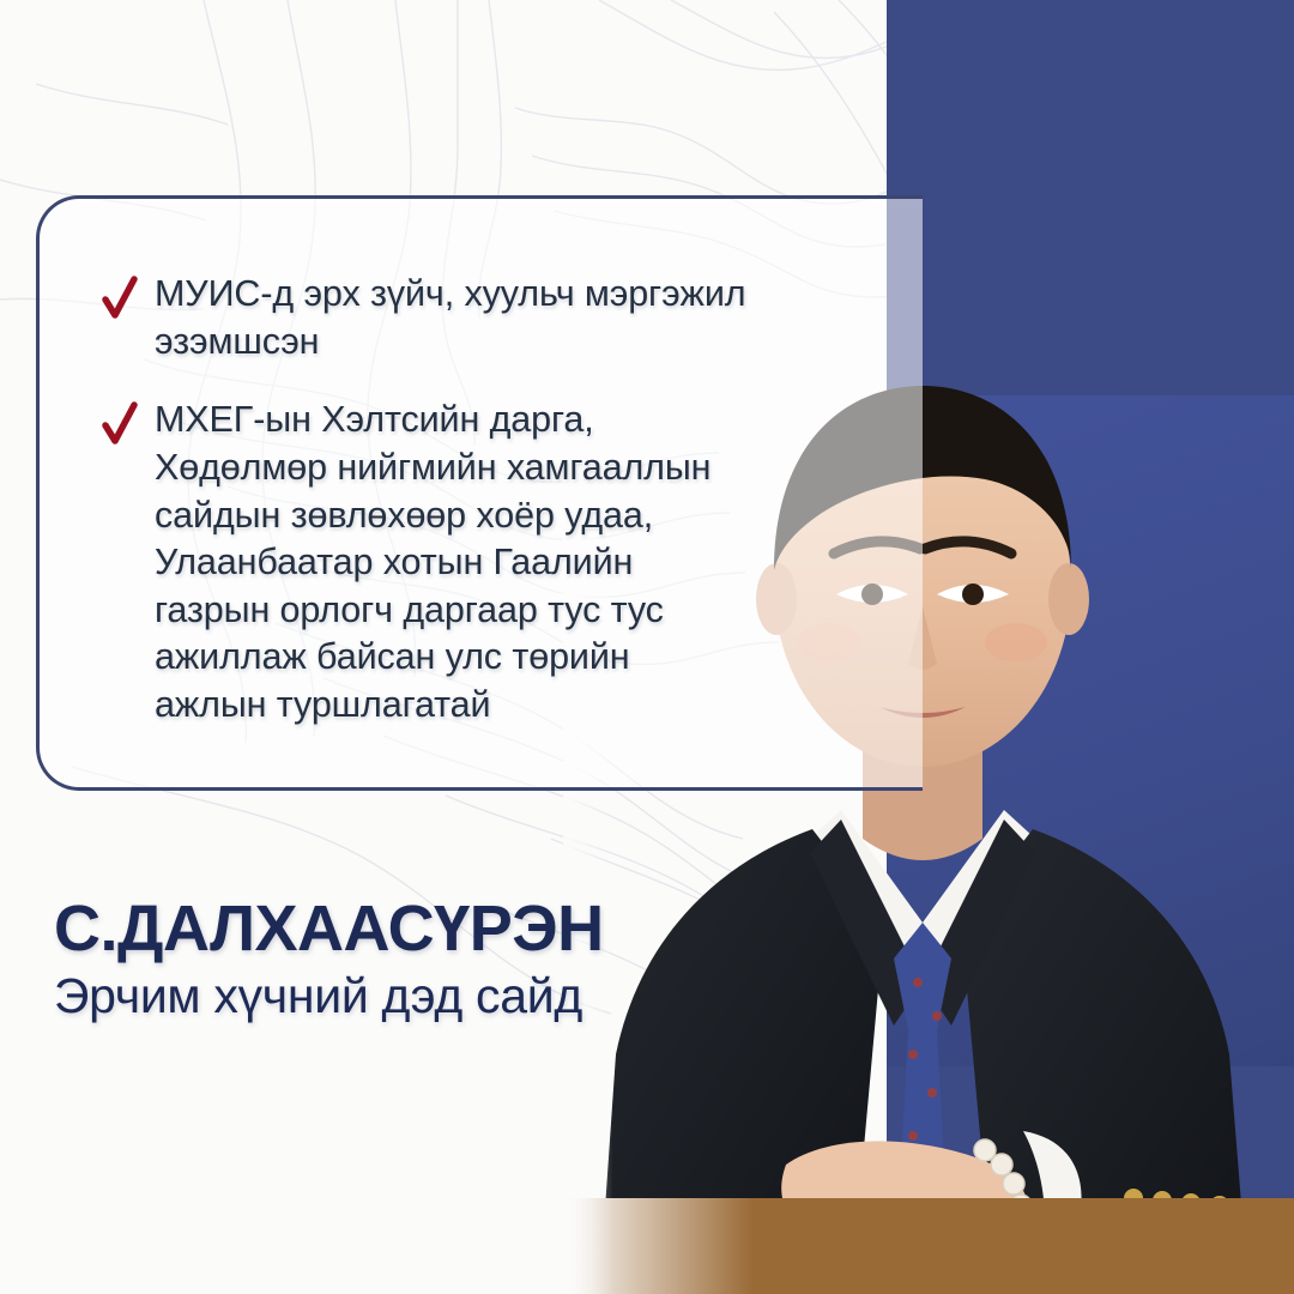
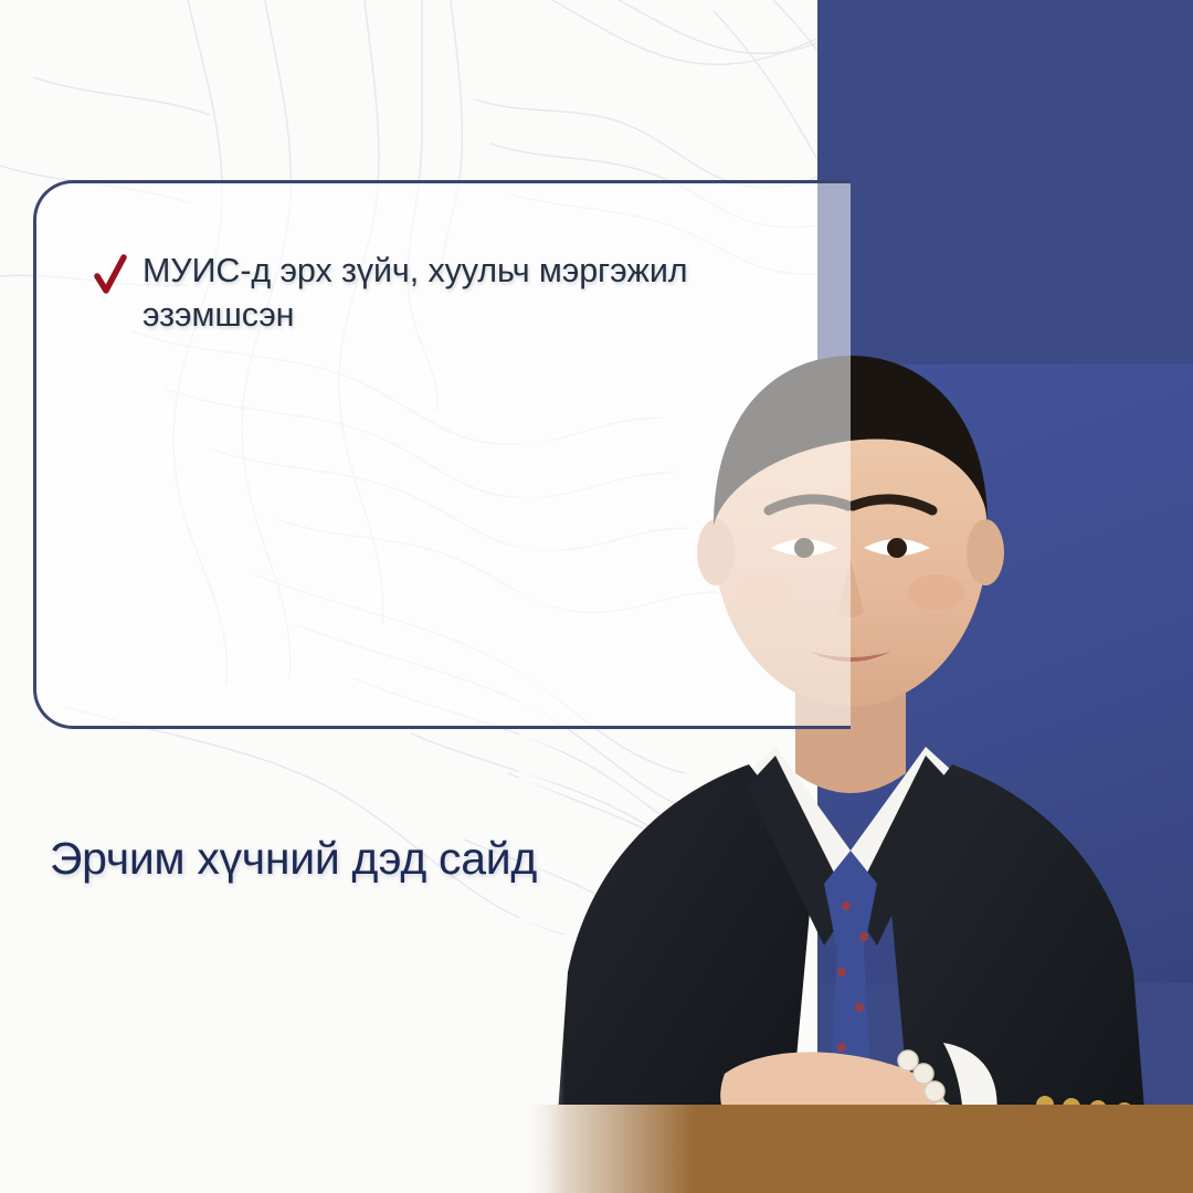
  МУИС-д эрх зүйч, хуульч мэргэжил
  эзэмшсэн
- МХЕГ-ын Хэлтсийн дарга,
- Хөдөлмөр нийгмийн хамгааллын
- сайдын зөвлөхөөр хоёр удаа,
- Улаанбаатар хотын Гаалийн
- газрын орлогч даргаар тус тус
- ажиллаж байсан улс төрийн
- ажлын туршлагатай
- С.ДАЛХААСҮРЭН
  Эрчим хүчний дэд сайд
